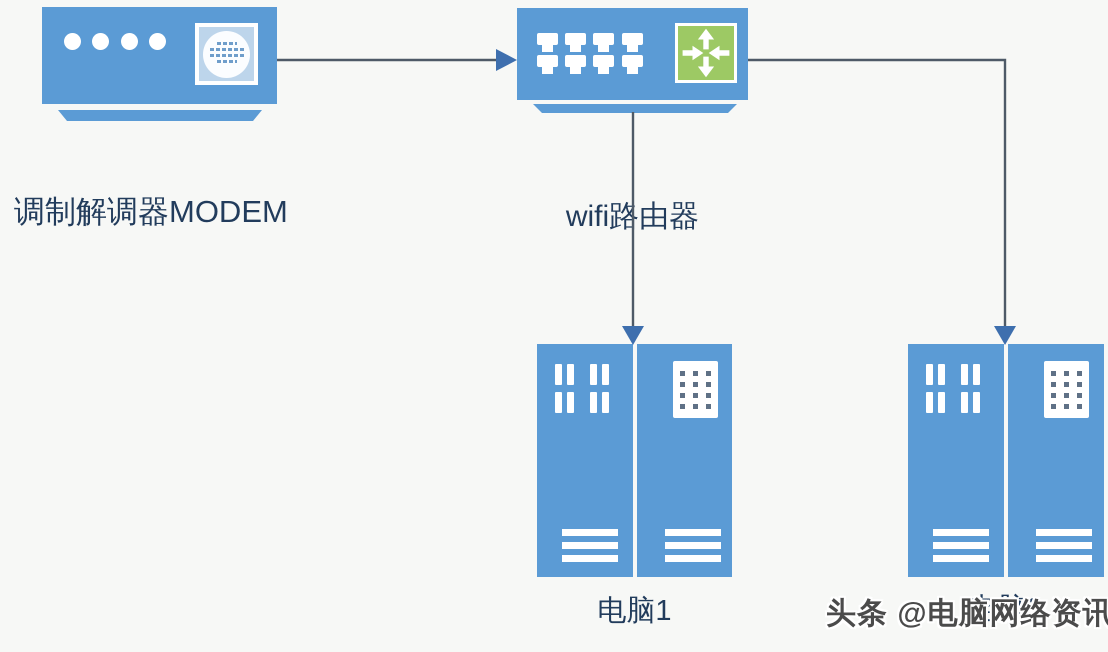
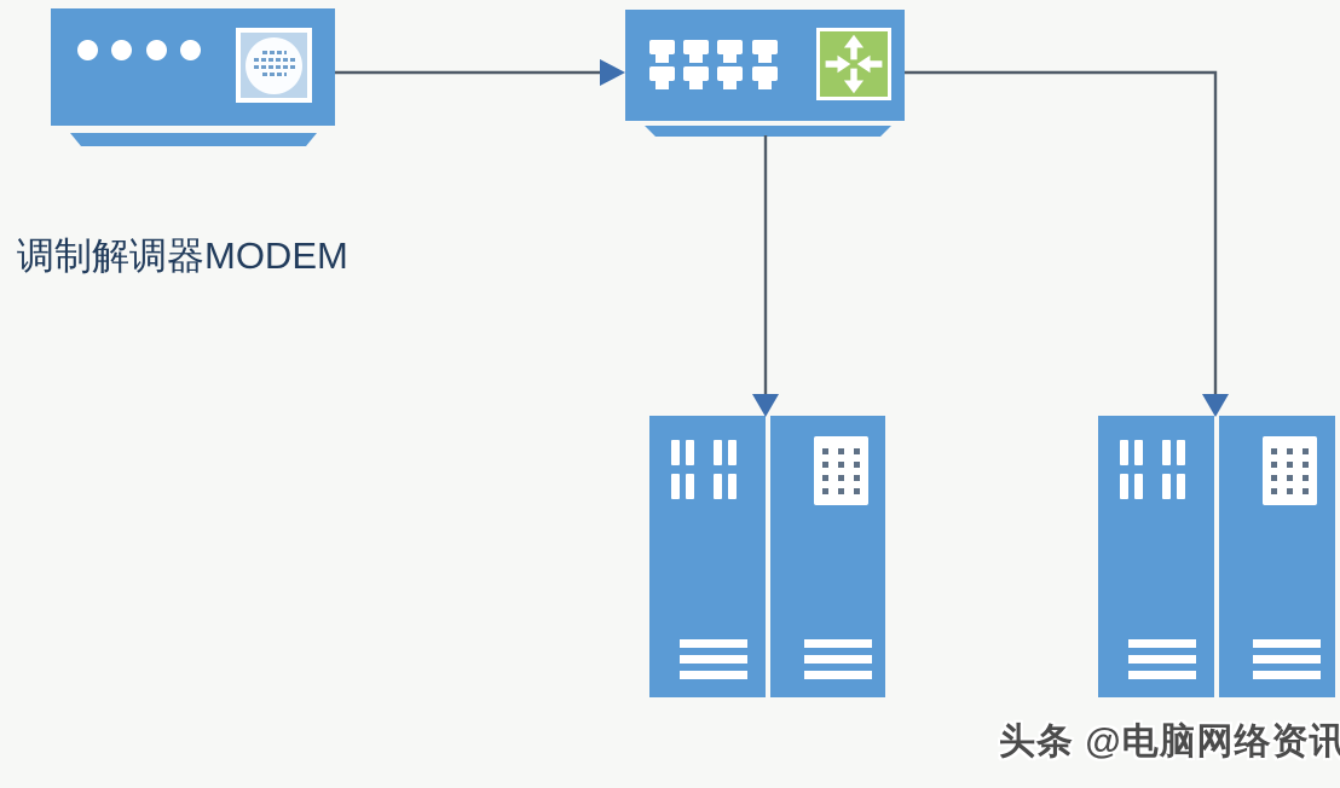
  调制解调器MODEM
- wifi路由器
- 电脑1
- 电脑2
  头条 @电脑网络资讯
